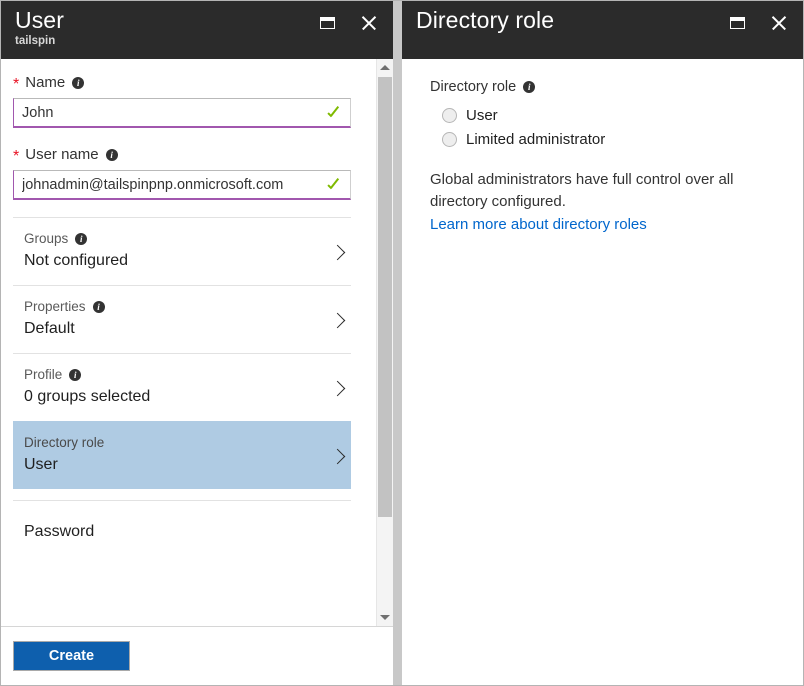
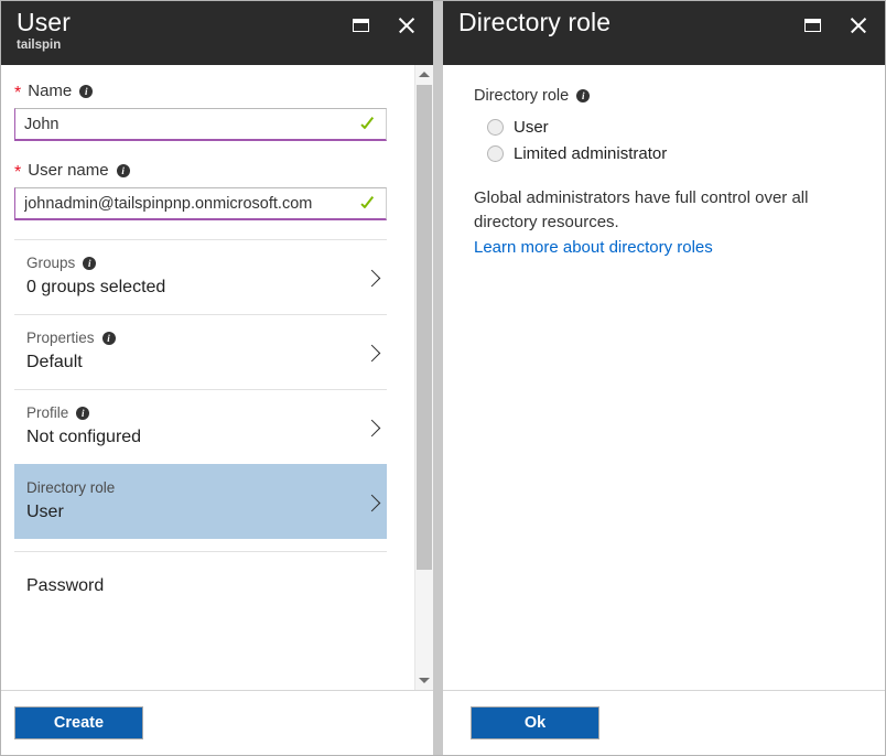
  User
  tailspin
  *
  Name
  i
  John
  *
  User name
  i
  johnadmin@tailspinpnp.onmicrosoft.com
  Groups
  i
- Not configured
+ 0 groups selected
  Properties
  i
  Default
  Profile
  i
- 0 groups selected
+ Not configured
  Directory role
  User
  Password
  Create
  Directory role
  Directory role
  i
  User
  Limited administrator
- Global administrators have full control over all directory configured.
+ Global administrators have full control over all directory resources.
  Learn more about directory roles
+ Ok
